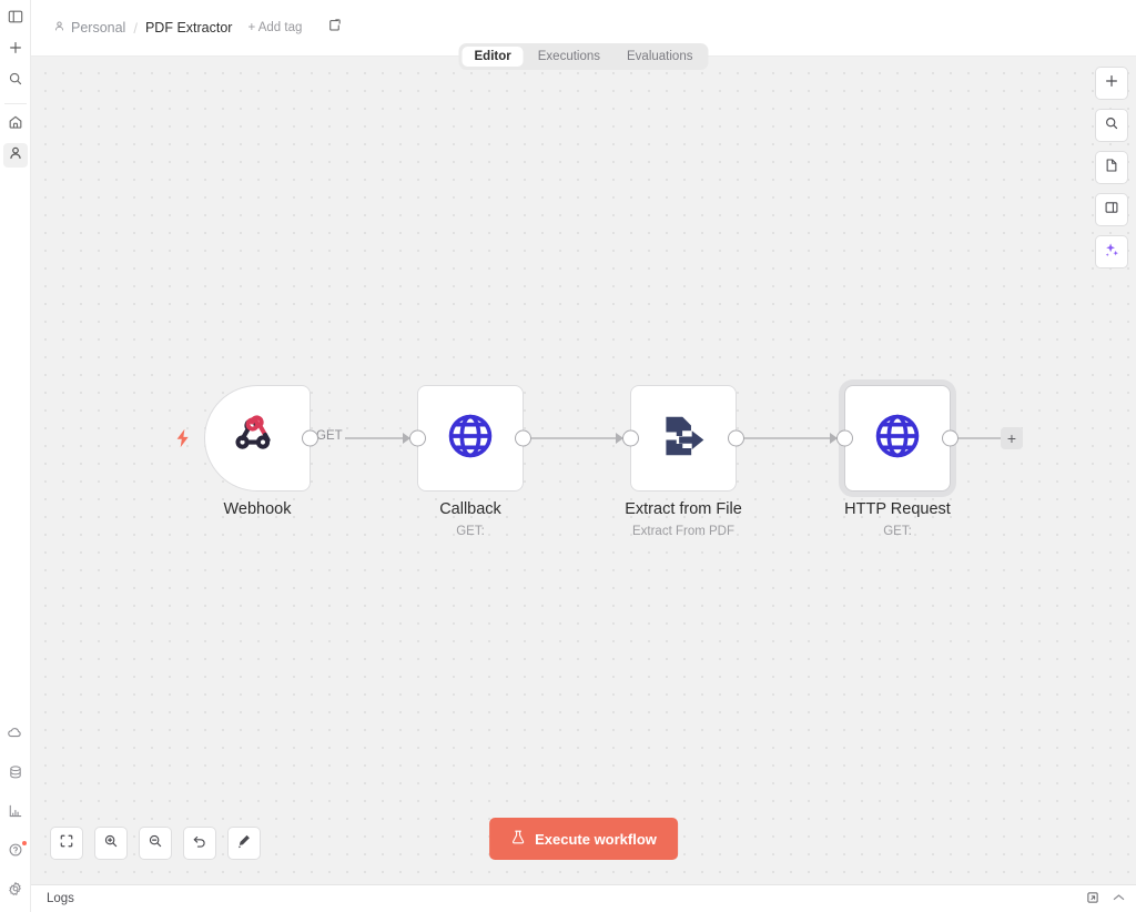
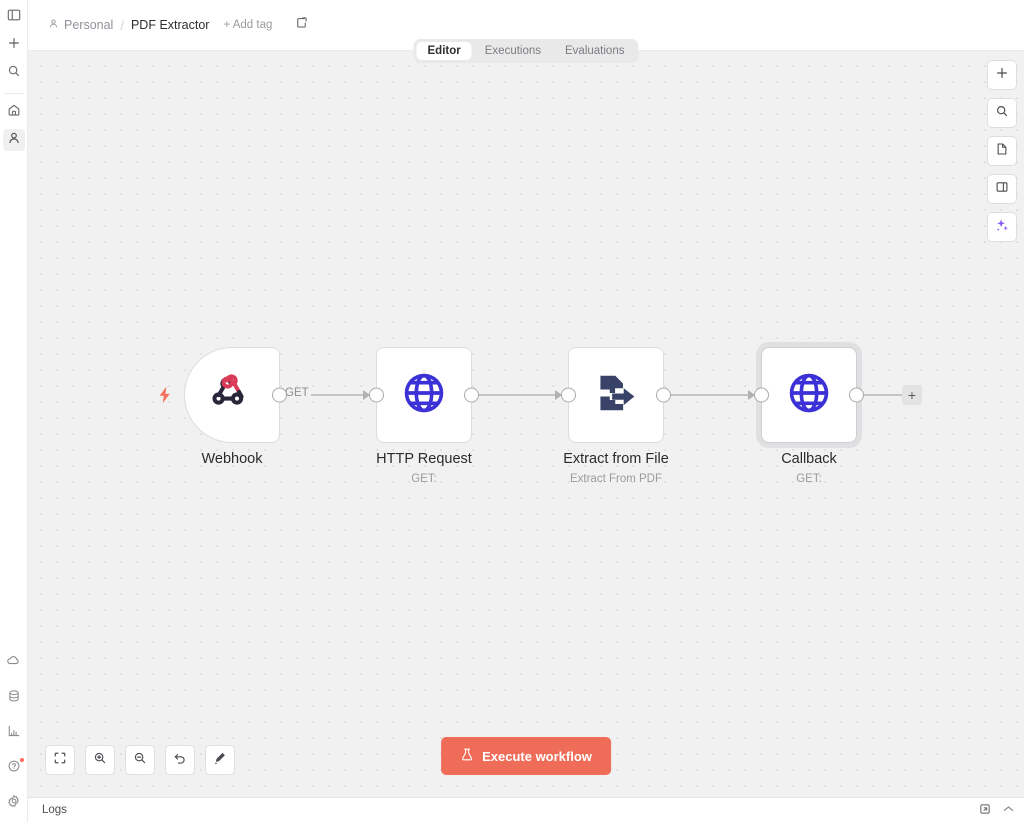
  Personal
  /
  PDF Extractor
  + Add tag
  Editor
  Executions
  Evaluations
  GET
  +
  Webhook
- Callback
+ HTTP Request
  GET:
  Extract from File
  Extract From PDF
- HTTP Request
+ Callback
  GET:
  Execute workflow
  Logs
